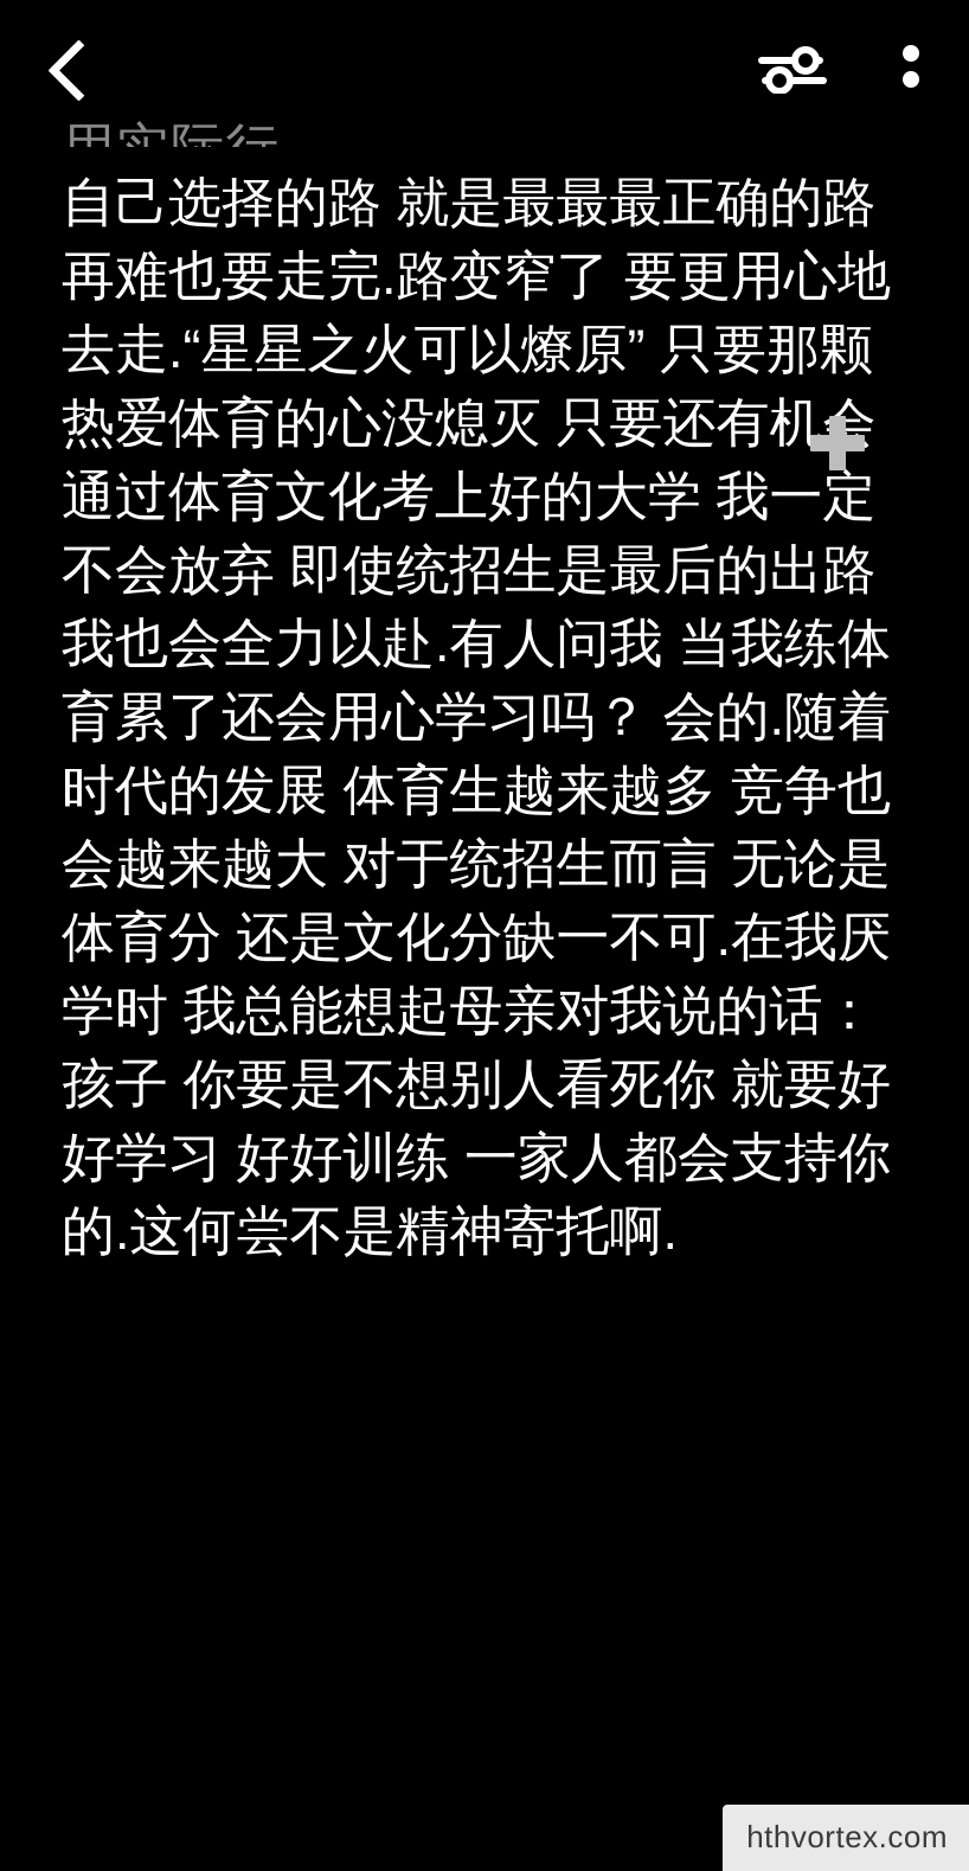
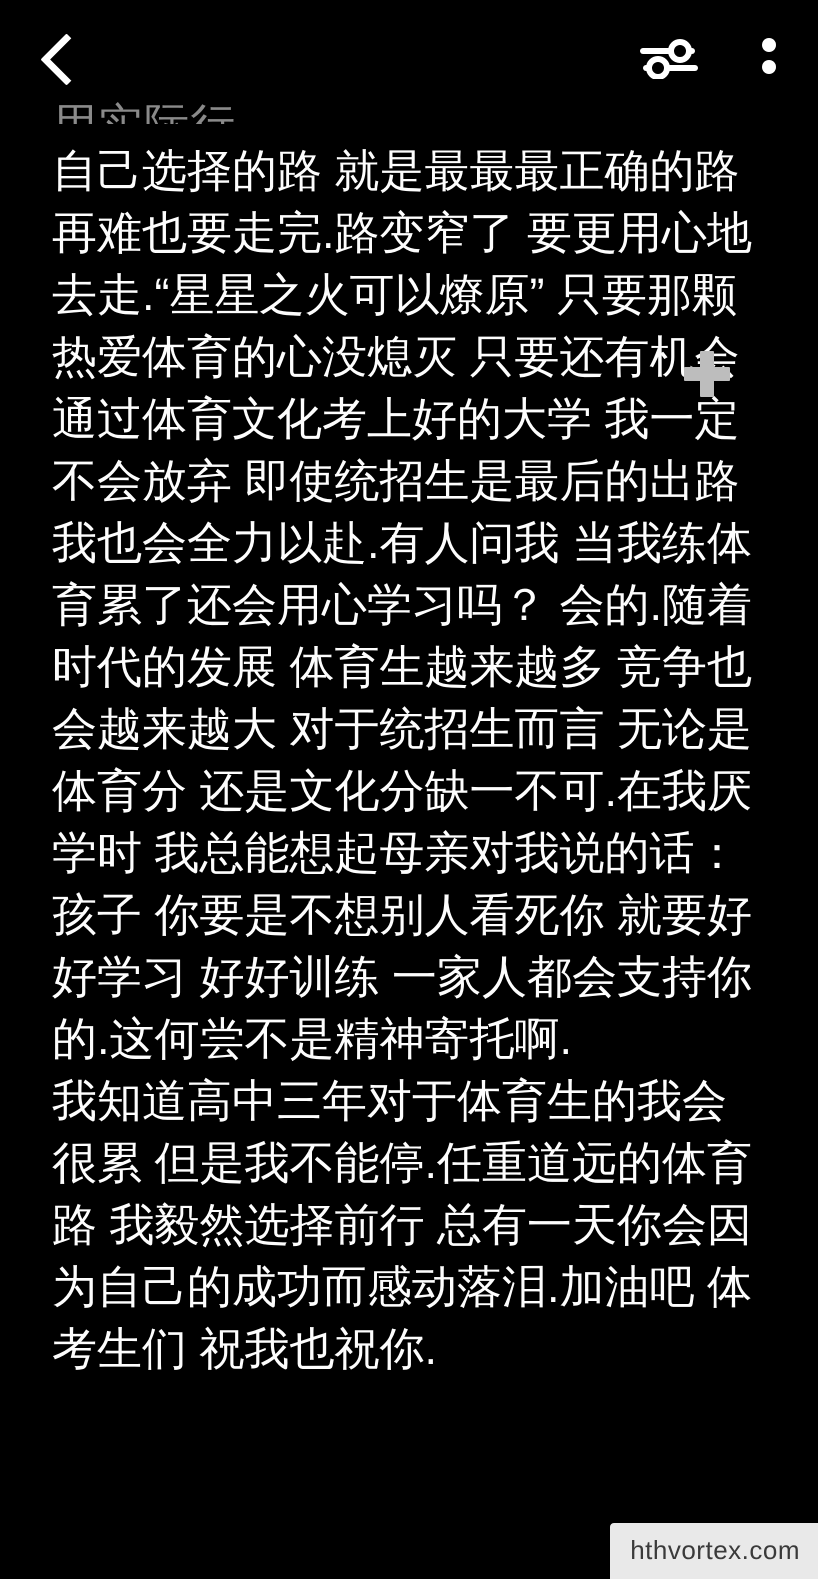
  自己选择的路 就是最最最正确的路 再难也要走完.路变窄了 要更用心地去走.“星星之火可以燎原” 只要那颗热爱体育的心没熄灭 只要还有机通过体育文化考上好的大学 我一定不会放弃 即使统招生是最后的出路 我也会全力以赴.有人问我 当我练体育累了还会用心学习吗？ 会的.随着时代的发展 体育生越来越多 竞争也会越来越大 对于统招生而言 无论是体育分 还是文化分缺一不可.在我厌学时 我总能想起母亲对我说的话： 孩子 你要是不想别人看死你 就要好好学习 好好训练 一家人都会支持你的.这何尝不是精神寄托啊.
+ 我知道高中三年对于体育生的我会很累 但是我不能停.任重道远的体育路 我毅然选择前行 总有一天你会因为自己的成功而感动落泪.加油吧 体考生们 祝我也祝你.
  hthvortex.com
